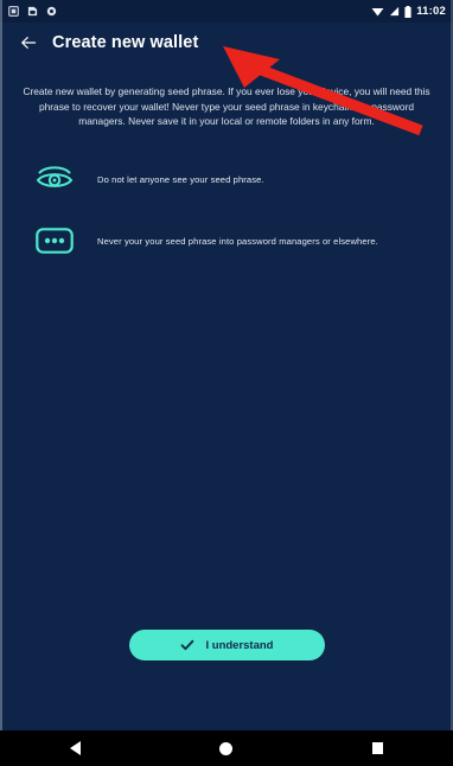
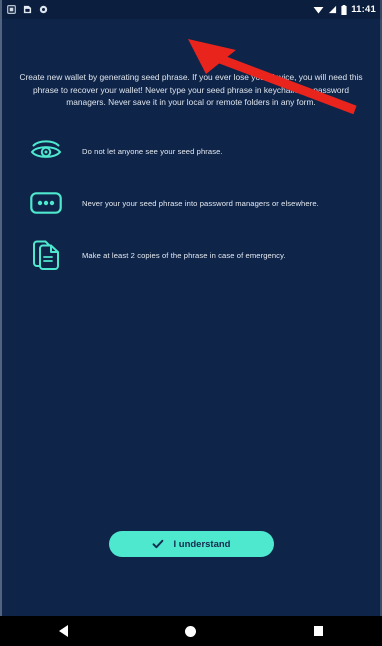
- 11:02
+ 11:41
- Create new wallet
  Create new wallet by generating seed phrase. If you ever lose yice, you will need this phrase to recover your wallet! Never type your seed phrase in keycha password managers. Never save it in your local or remote folders in any form.
  Do not let anyone see your seed phrase.
  Never your your seed phrase into password managers or elsewhere.
+ Make at least 2 copies of the phrase in case of emergency.
  I understand
